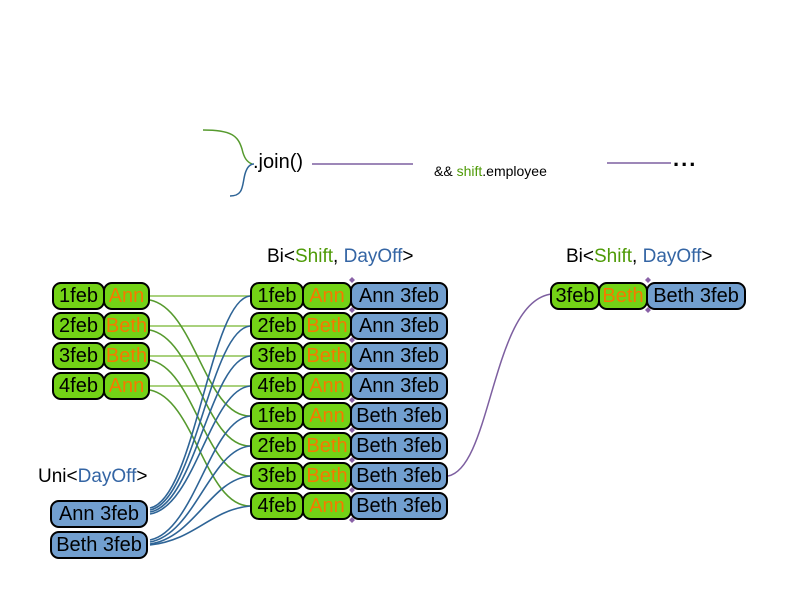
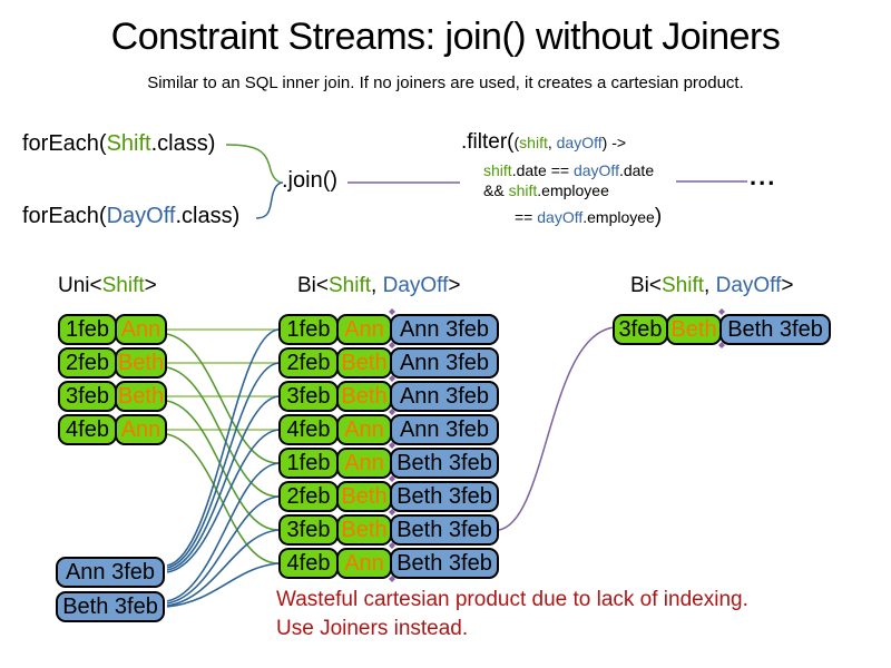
+ Constraint Streams: join() without Joiners
+ Similar to an SQL inner join. If no joiners are used, it creates a cartesian product.
+ forEach(Shift.class)
+ forEach(DayOff.class)
  .join()
+ .filter((shift, dayOff) ->
+ shift.date == dayOff.date
  && shift.employee
+ == dayOff.employee)
  ...
+ Uni<Shift>
  Bi<Shift, DayOff>
  Bi<Shift, DayOff>
- Uni<DayOff>
  1feb
  Ann
  2feb
  Beth
  3feb
  Beth
  4feb
  Ann
  1feb
  Ann
  Ann 3feb
  2feb
  Beth
  Ann 3feb
  3feb
  Beth
  Ann 3feb
  4feb
  Ann
  Ann 3feb
  1feb
  Ann
  Beth 3feb
  2feb
  Beth
  Beth 3feb
  3feb
  Beth
  Beth 3feb
  4feb
  Ann
  Beth 3feb
  3feb
  Beth
  Beth 3feb
  Ann 3feb
  Beth 3feb
+ Wasteful cartesian product due to lack of indexing.
+ Use Joiners instead.
